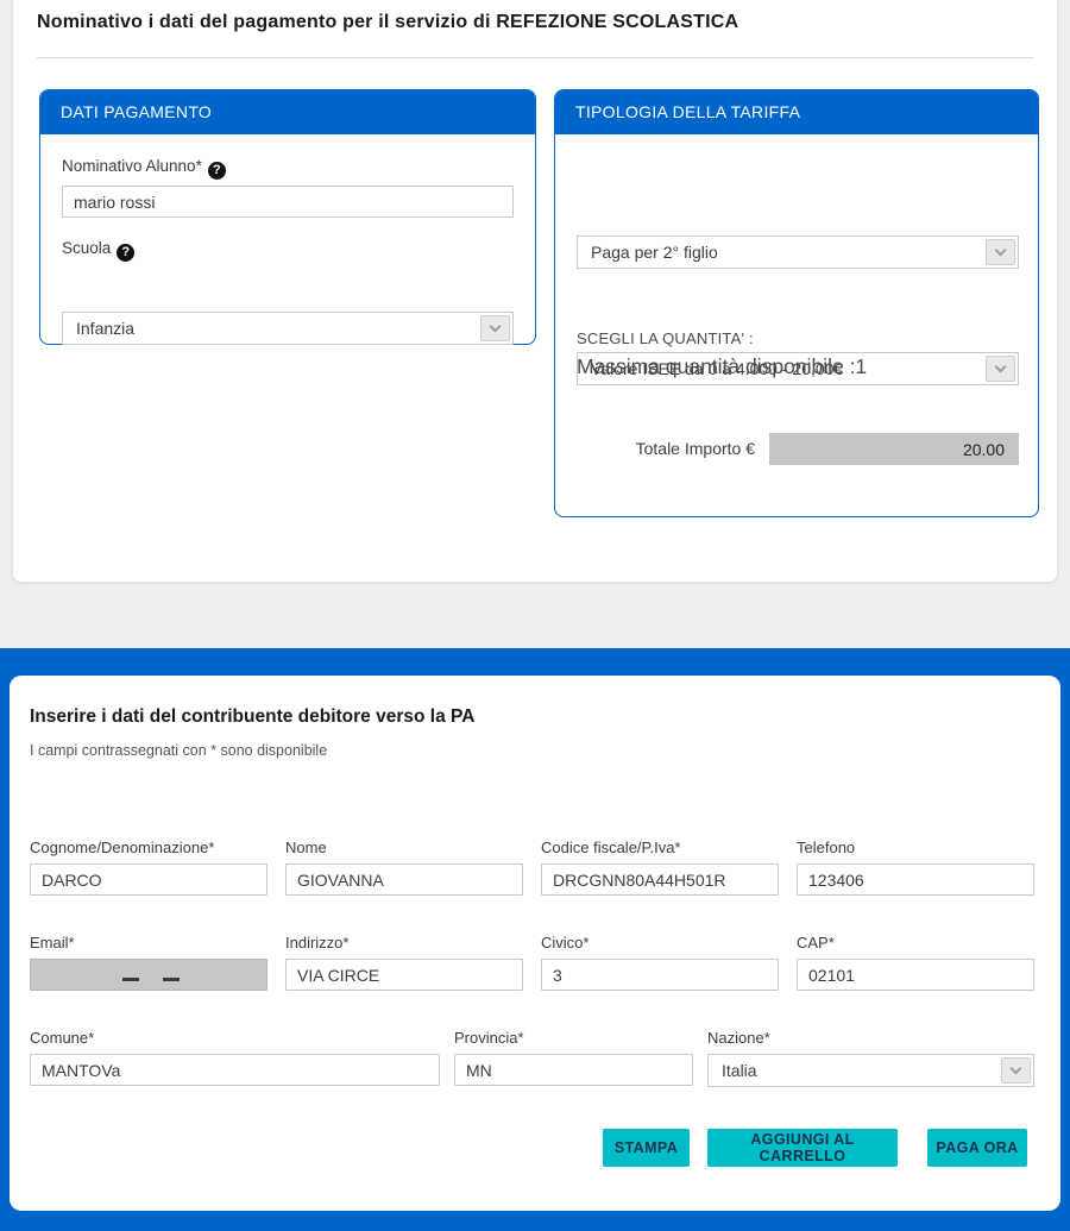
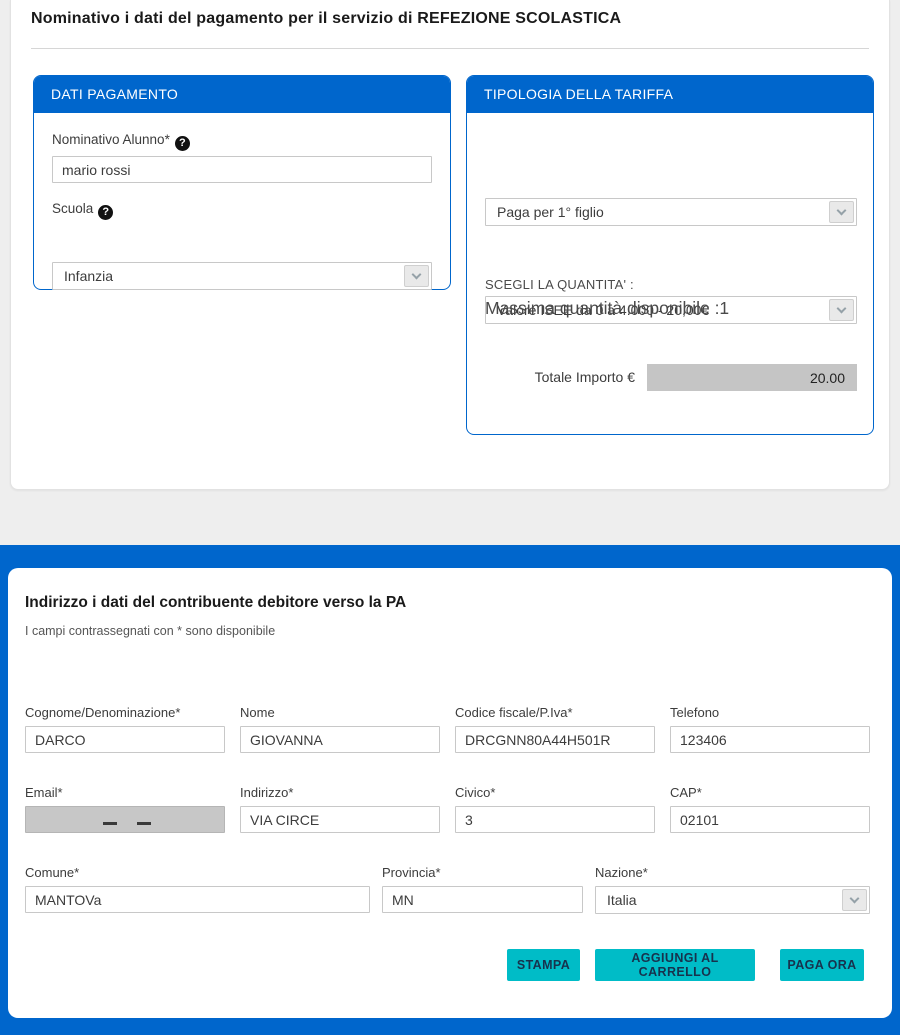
  Nominativo i dati del pagamento per il servizio di REFEZIONE SCOLASTICA
  DATI PAGAMENTO
  Nominativo Alunno* ?
  mario rossi
  Scuola ?
  Infanzia
  TIPOLOGIA DELLA TARIFFA
- Paga per 2° figlio
+ Paga per 1° figlio
  Valore ISEE da 0 a 4.000 - 20,00€
  SCEGLI LA QUANTITA' :
  Massima quantità disponibile :1
  Totale Importo €
  20.00
- Inserire i dati del contribuente debitore verso la PA
+ Indirizzo i dati del contribuente debitore verso la PA
  I campi contrassegnati con * sono disponibile
  Cognome/Denominazione*
  DARCO
  Nome
  GIOVANNA
  Codice fiscale/P.Iva*
  DRCGNN80A44H501R
  Telefono
  123406
  Email*
  Indirizzo*
  VIA CIRCE
  Civico*
  3
  CAP*
  02101
  Comune*
  MANTOVa
  Provincia*
  MN
  Nazione*
  Italia
  STAMPA
  AGGIUNGI AL CARRELLO
  PAGA ORA
